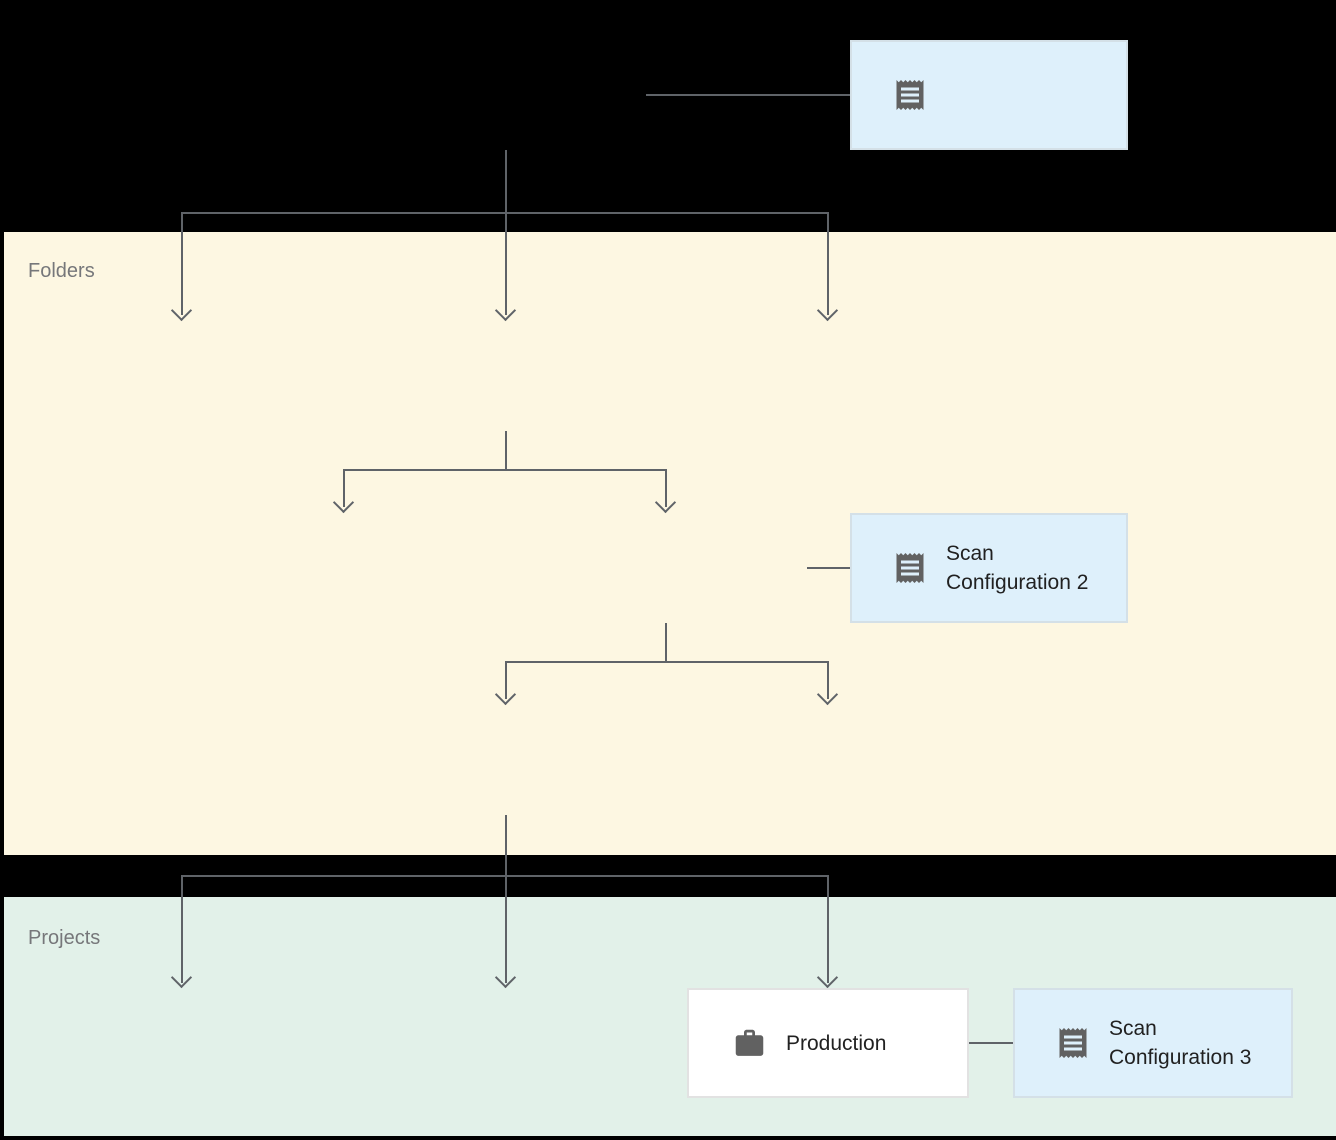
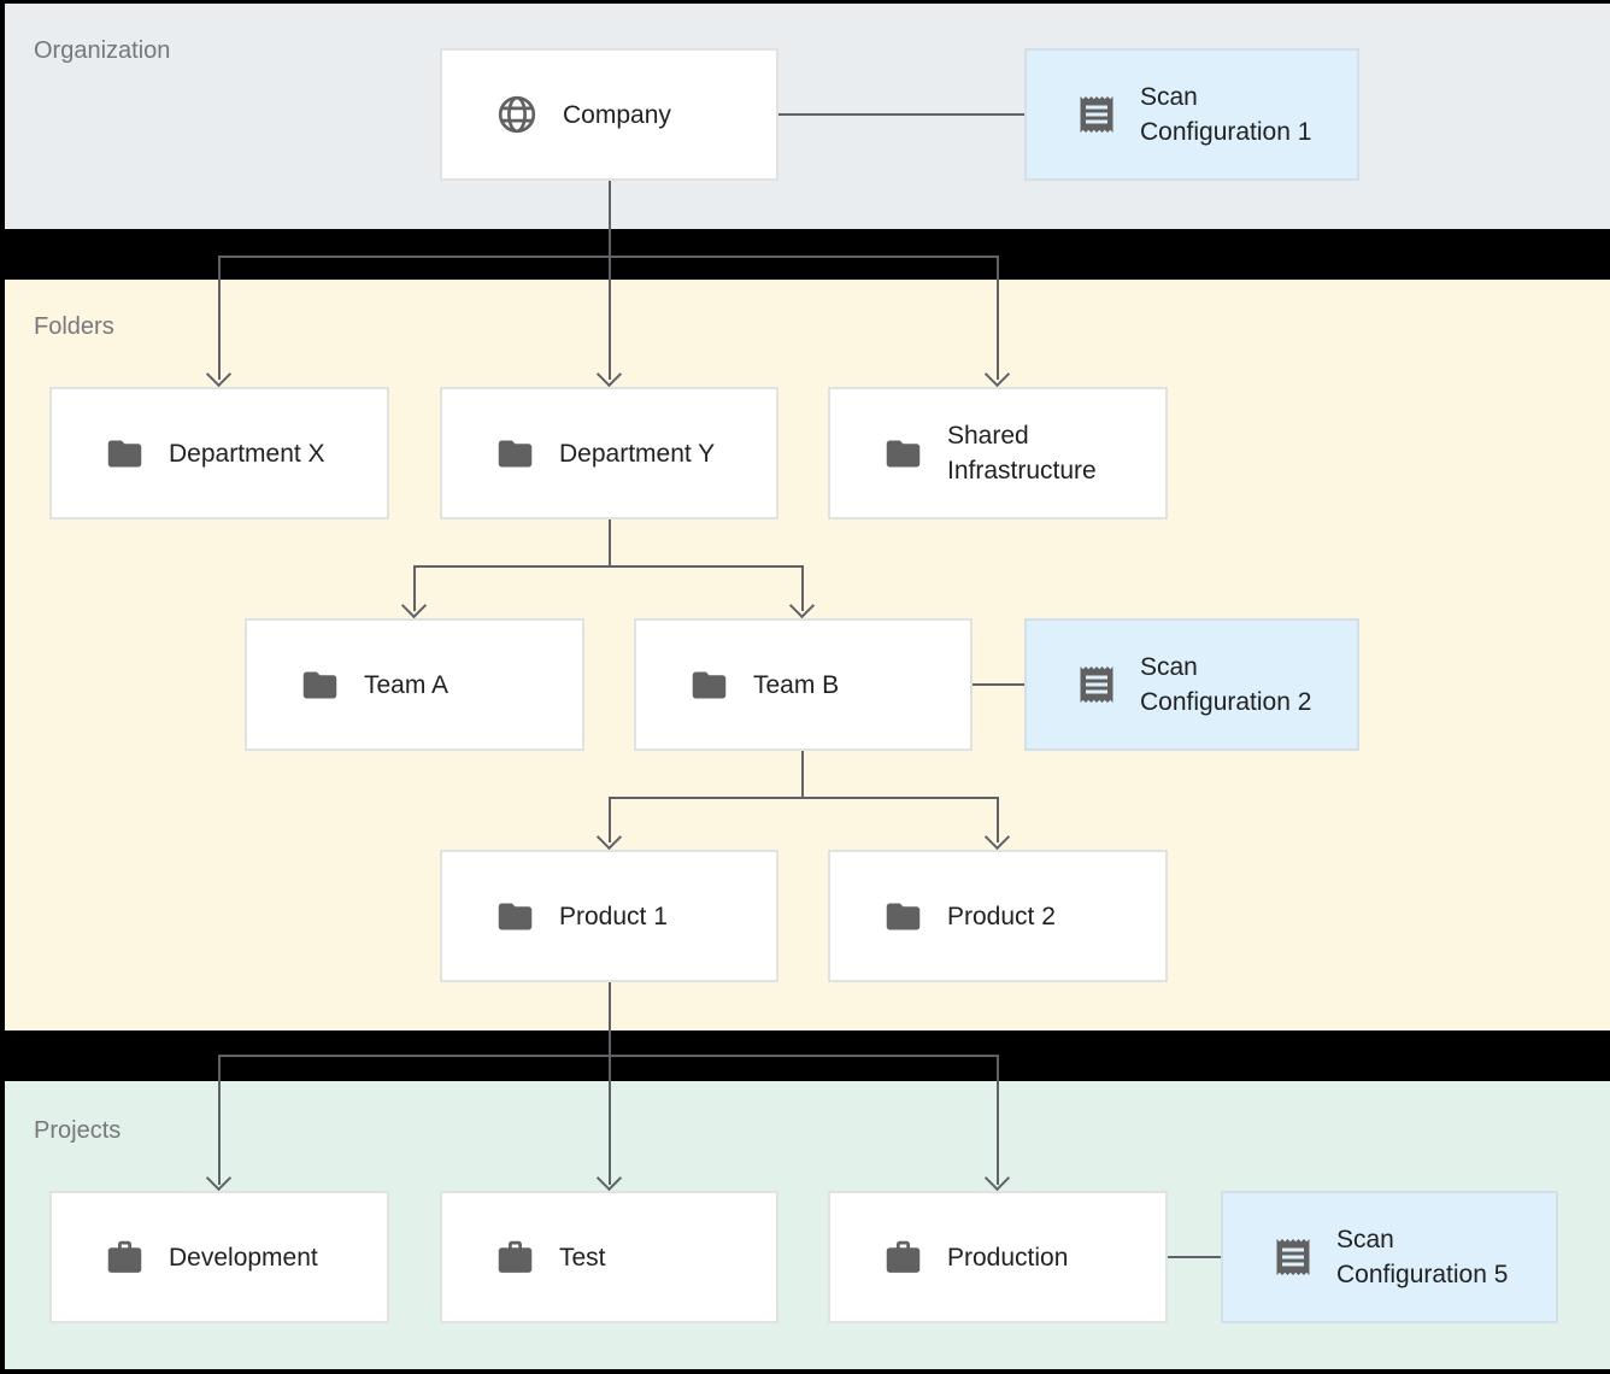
+ Organization
  Folders
  Projects
+ Company
+ Scan Configuration 1
+ Department X
+ Department Y
+ Shared Infrastructure
+ Team A
+ Team B
  Scan Configuration 2
+ Product 1
+ Product 2
+ Development
+ Test
  Production
- Scan Configuration 3
+ Scan Configuration 5
